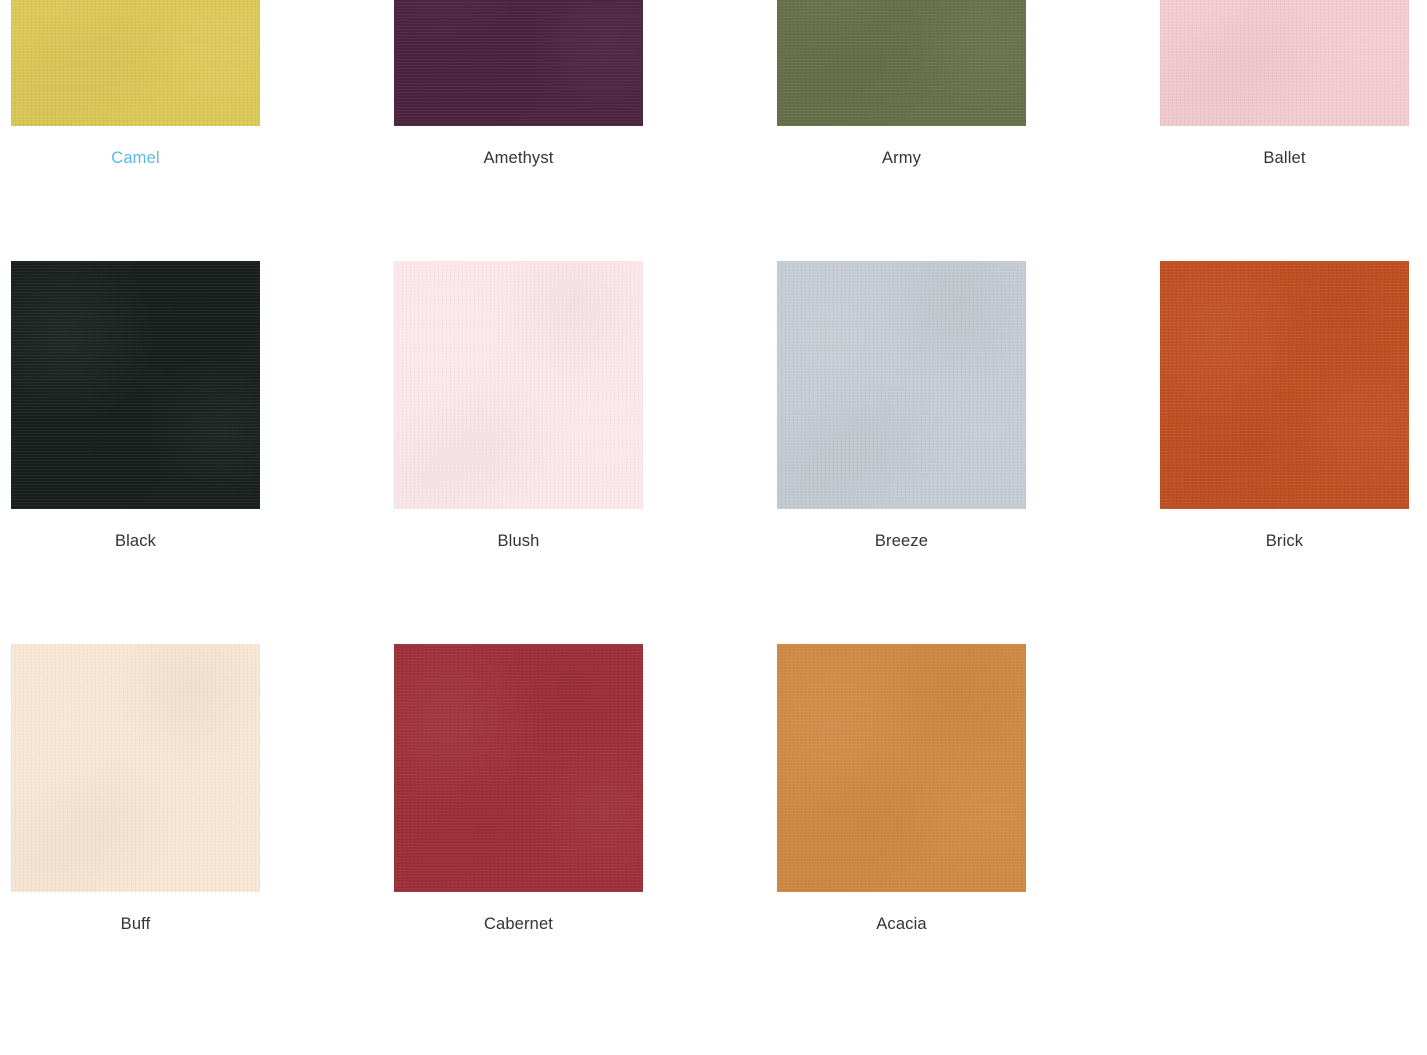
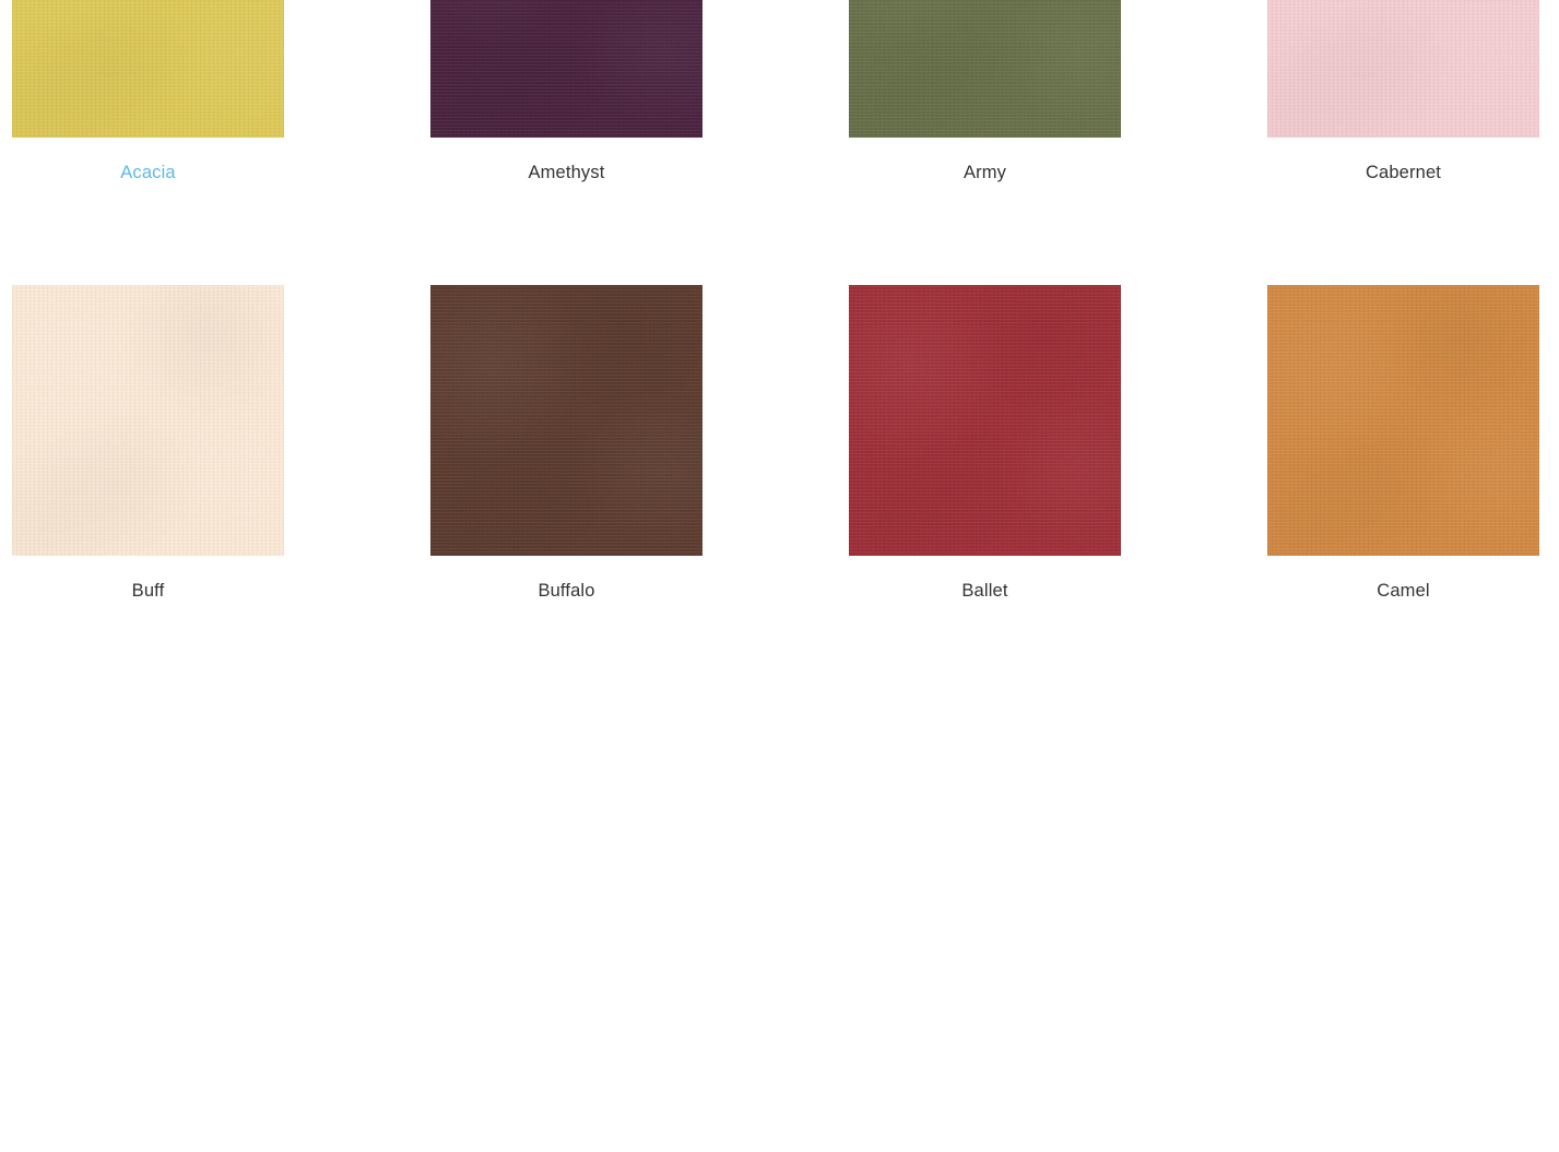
- Camel
+ Acacia
  Amethyst
  Army
- Ballet
+ Cabernet
- Black
- Blush
- Breeze
- Brick
  Buff
+ Buffalo
- Cabernet
+ Ballet
- Acacia
+ Camel
